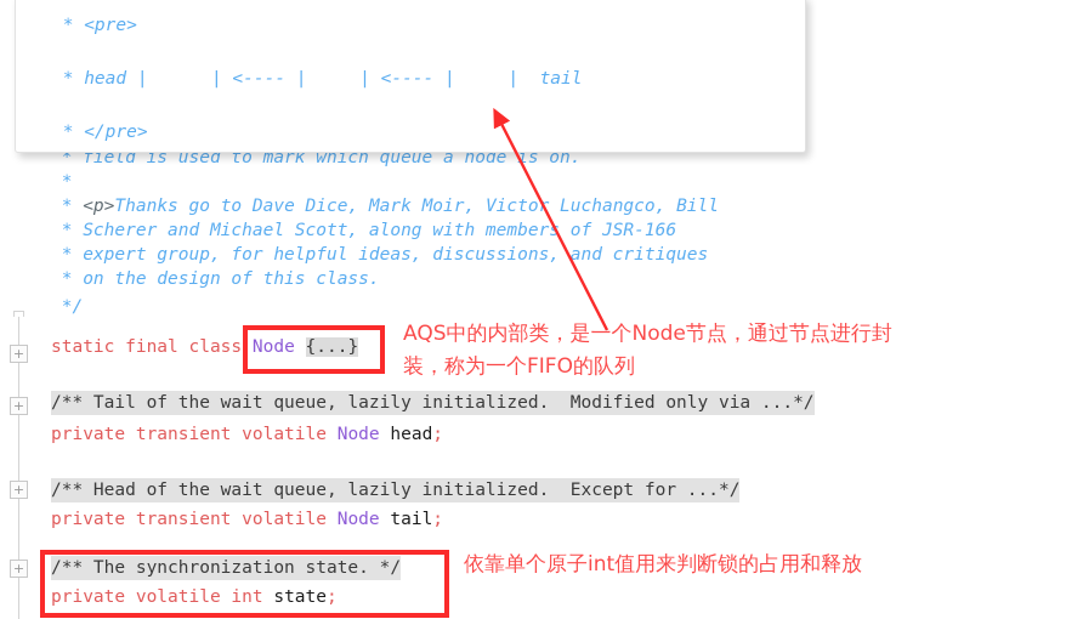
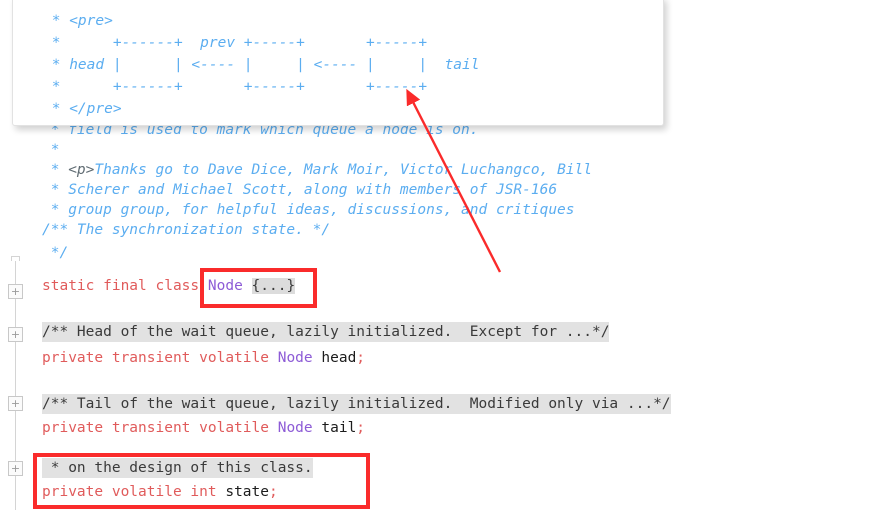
  +
  +
  +
  +
  * field is used to mark which queue a node is on.
  *
  * <p>Thanks go to Dave Dice, Mark Moir, Victo Luchangco, Bill
  * Scherer and Michael Scott, along with members of JSR-166
- * expert group, for helpful ideas, discussions, and critiques
+ * group group, for helpful ideas, discussions, and critiques
- * on the design of this class.
+ /** The synchronization state. */
  */
  static final class Node {...}
- /** Tail of the wait queue, lazily initialized. Modified only via ...*/
+ /** Head of the wait queue, lazily initialized. Except for ...*/
  private transient volatile Node head;
- /** Head of the wait queue, lazily initialized. Except for ...*/
+ /** Tail of the wait queue, lazily initialized. Modified only via ...*/
  private transient volatile Node tail;
- /** The synchronization state. */
+ * on the design of this class.
  private volatile int state;
  * <pre>
+ * +------+ prev +-----+ +-----+
  * head | | <---- | | <---- | | tail
+ * +------+ +-----+ +-----+
  * </pre>
- AQS中的内部类，是一个Node节点，通过节点进行封
- 装，称为一个FIFO的队列
- 依靠单个原子int值用来判断锁的占用和释放
